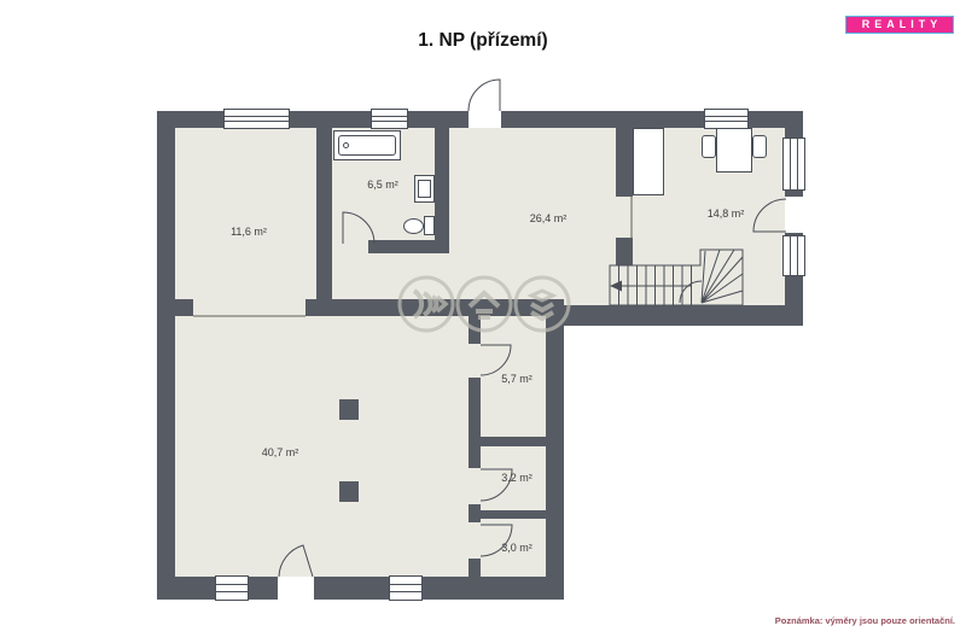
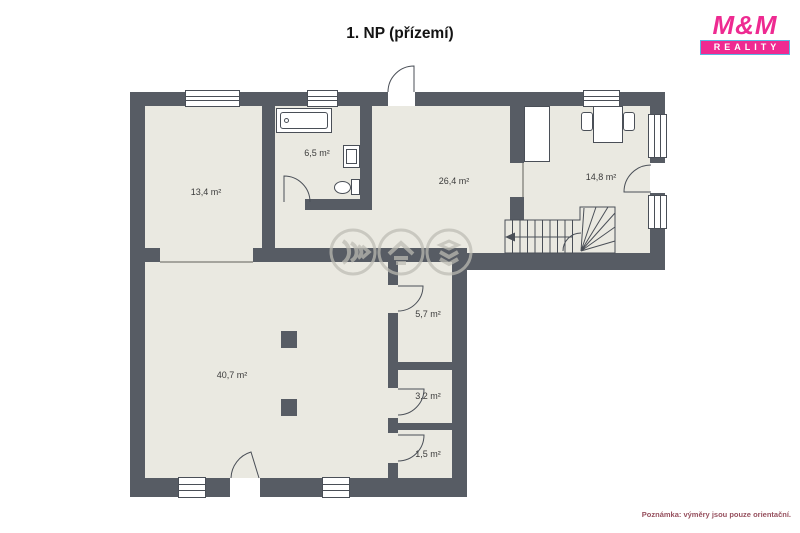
- 11,6 m²
+ 13,4 m²
  6,5 m²
  26,4 m²
  14,8 m²
  40,7 m²
  5,7 m²
  3,2 m²
- 3,0 m²
+ 1,5 m²
  1. NP (přízemí)
+ M&M
  REALITY
  Poznámka: výměry jsou pouze orientační.
